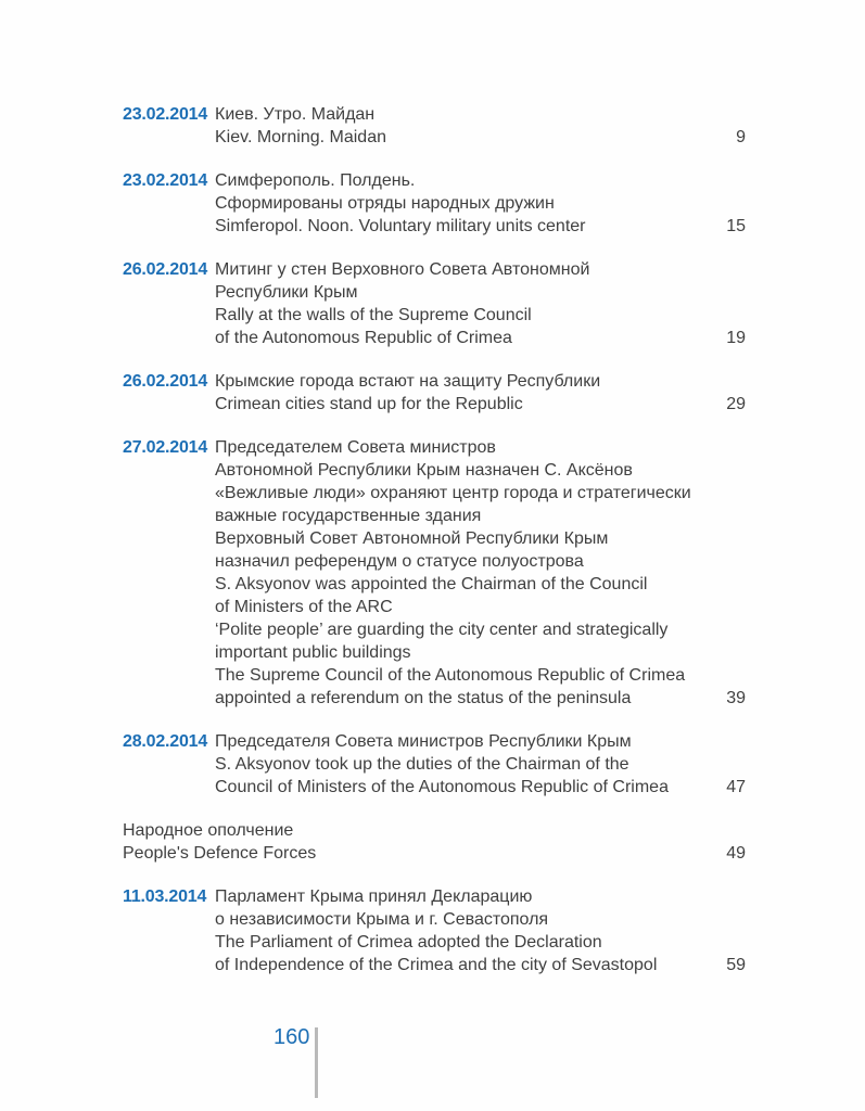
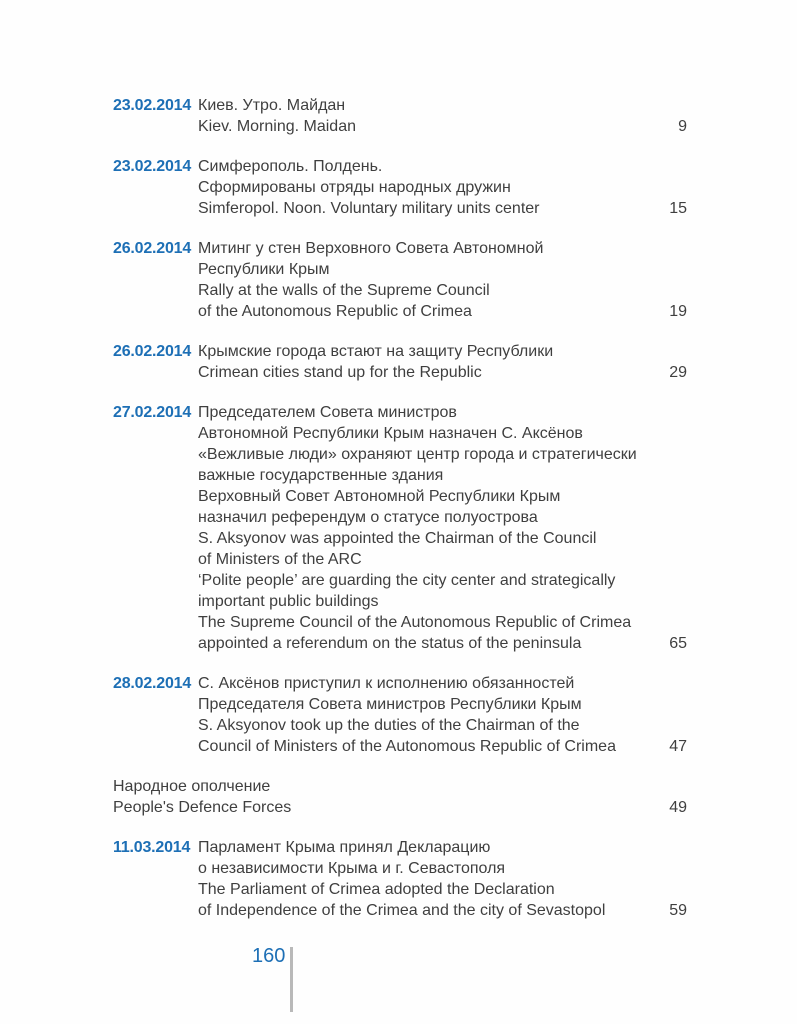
  23.02.2014
  Киев. Утро. Майдан
  Kiev. Morning. Maidan
  9
  23.02.2014
  Симферополь. Полдень.
  Сформированы отряды народных дружин
  Simferopol. Noon. Voluntary military units center
  15
  26.02.2014
  Митинг у стен Верховного Совета Автономной
  Республики Крым
  Rally at the walls of the Supreme Council
  of the Autonomous Republic of Crimea
  19
  26.02.2014
  Крымские города встают на защиту Республики
  Crimean cities stand up for the Republic
  29
  27.02.2014
  Председателем Совета министров
  Автономной Республики Крым назначен С. Аксёнов
  «Вежливые люди» охраняют центр города и стратегически
  важные государственные здания
  Верховный Совет Автономной Республики Крым
  назначил референдум о статусе полуострова
  S. Aksyonov was appointed the Chairman of the Council
  of Ministers of the ARC
  ‘Polite people’ are guarding the city center and strategically
  important public buildings
  The Supreme Council of the Autonomous Republic of Crimea
  appointed a referendum on the status of the peninsula
- 39
+ 65
  28.02.2014
+ С. Аксёнов приступил к исполнению обязанностей
  Председателя Совета министров Республики Крым
  S. Aksyonov took up the duties of the Chairman of the
  Council of Ministers of the Autonomous Republic of Crimea
  47
  Народное ополчение
  People's Defence Forces
  49
  11.03.2014
  Парламент Крыма принял Декларацию
  о независимости Крыма и г. Севастополя
  The Parliament of Crimea adopted the Declaration
  of Independence of the Crimea and the city of Sevastopol
  59
  160
